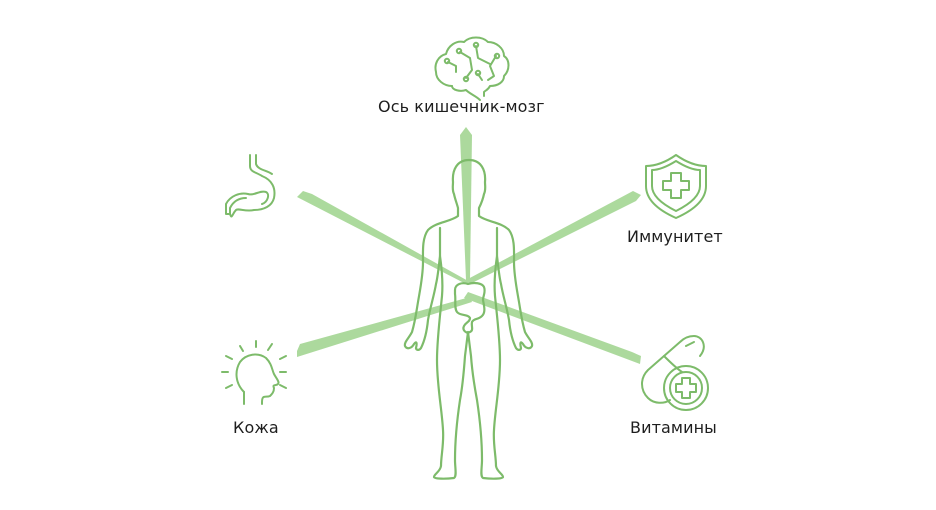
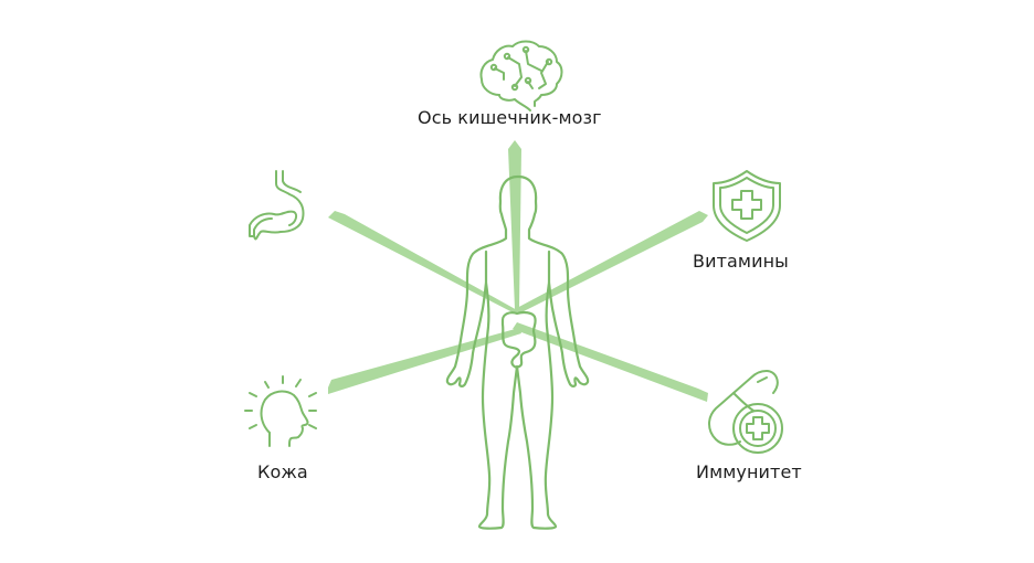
  Ось кишечник-мозг
- Иммунитет
+ Витамины
  Кожа
- Витамины
+ Иммунитет
